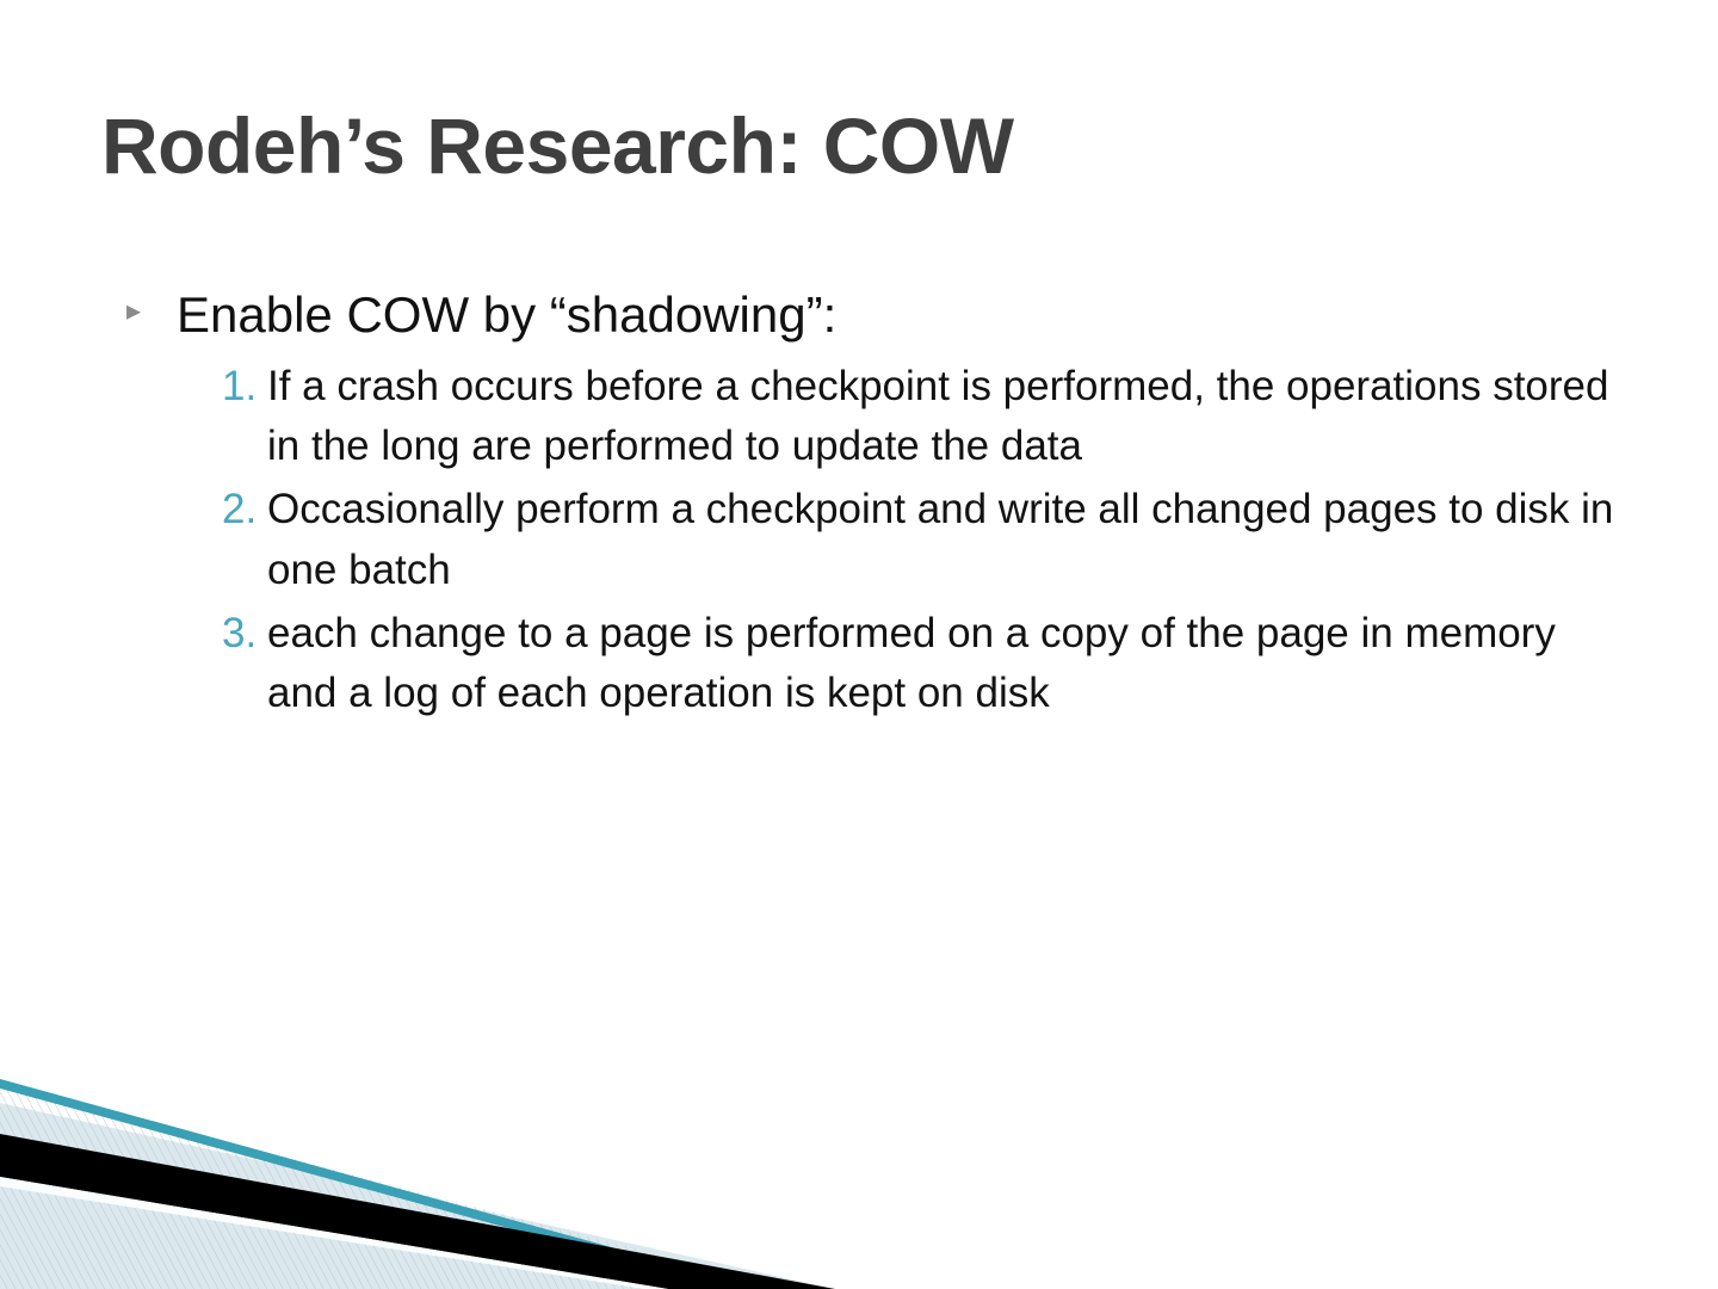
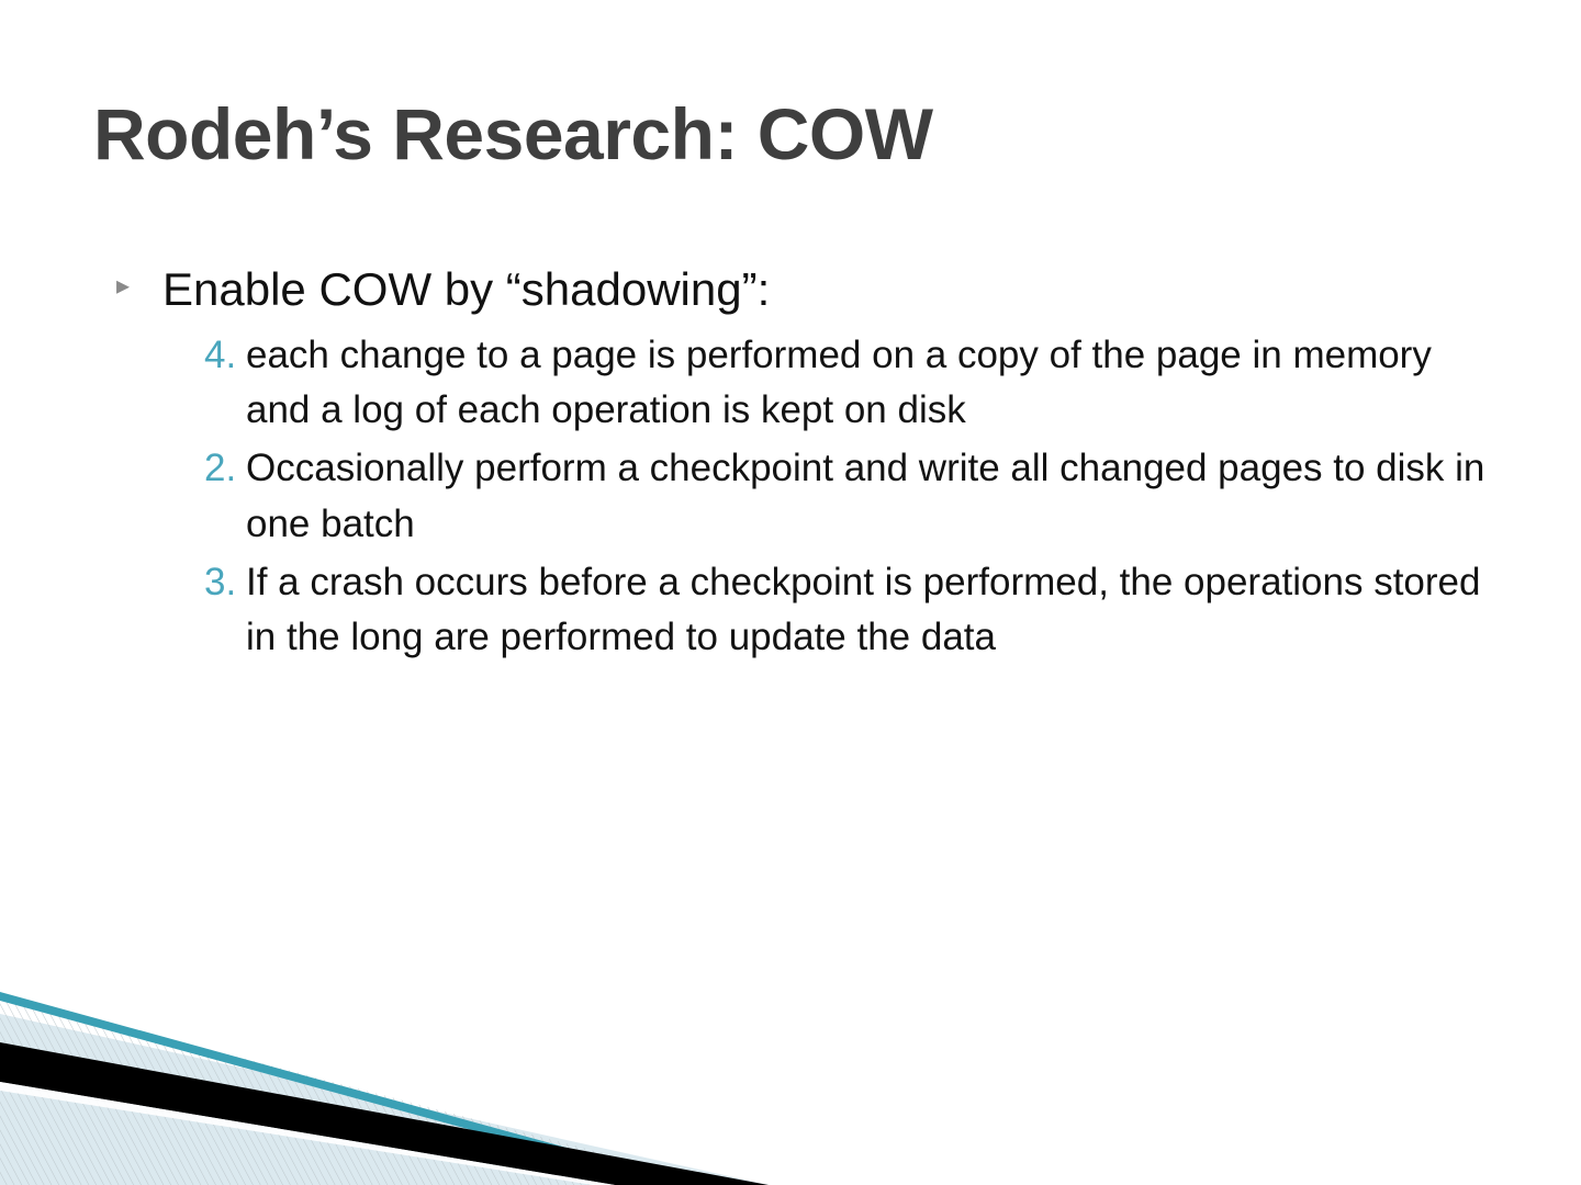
  Rodeh’s Research: COW
  ▸
  Enable COW by “shadowing”:
- 1.
+ 4.
- If a crash occurs before a checkpoint is performed, the operations stored in the long are performed to update the data
+ each change to a page is performed on a copy of the page in memory and a log of each operation is kept on disk
  2.
  Occasionally perform a checkpoint and write all changed pages to disk in one batch
  3.
- each change to a page is performed on a copy of the page in memory and a log of each operation is kept on disk
+ If a crash occurs before a checkpoint is performed, the operations stored in the long are performed to update the data
